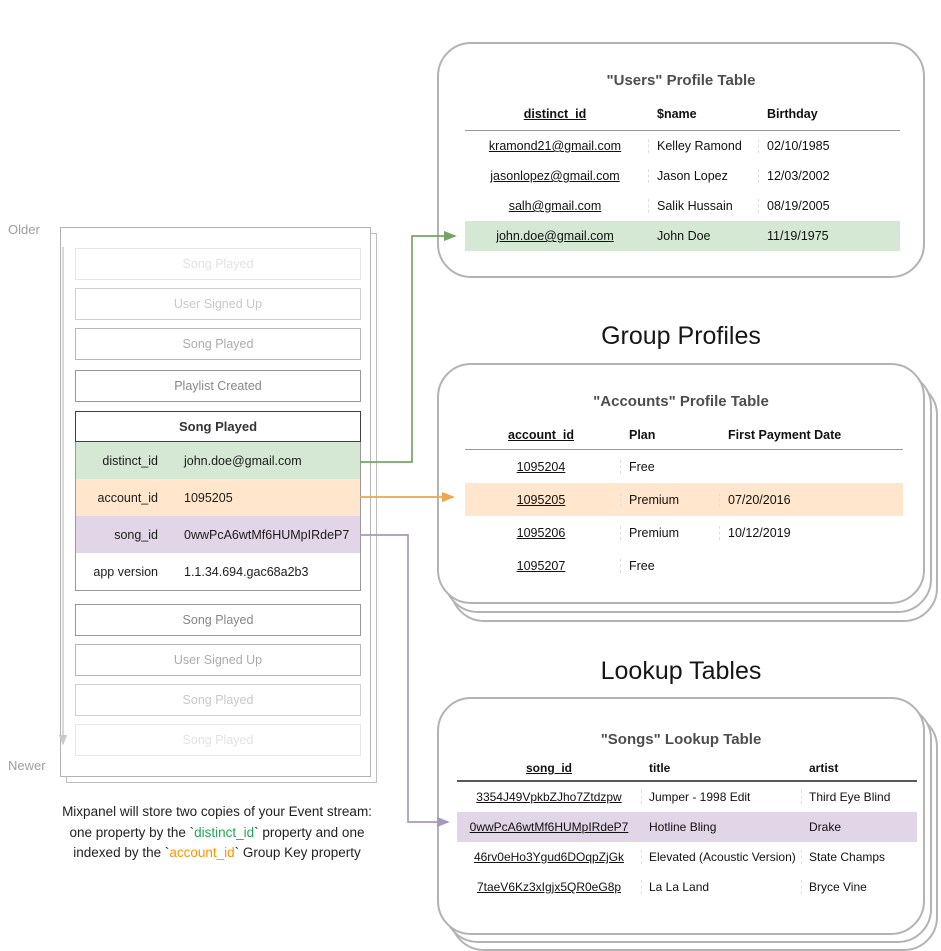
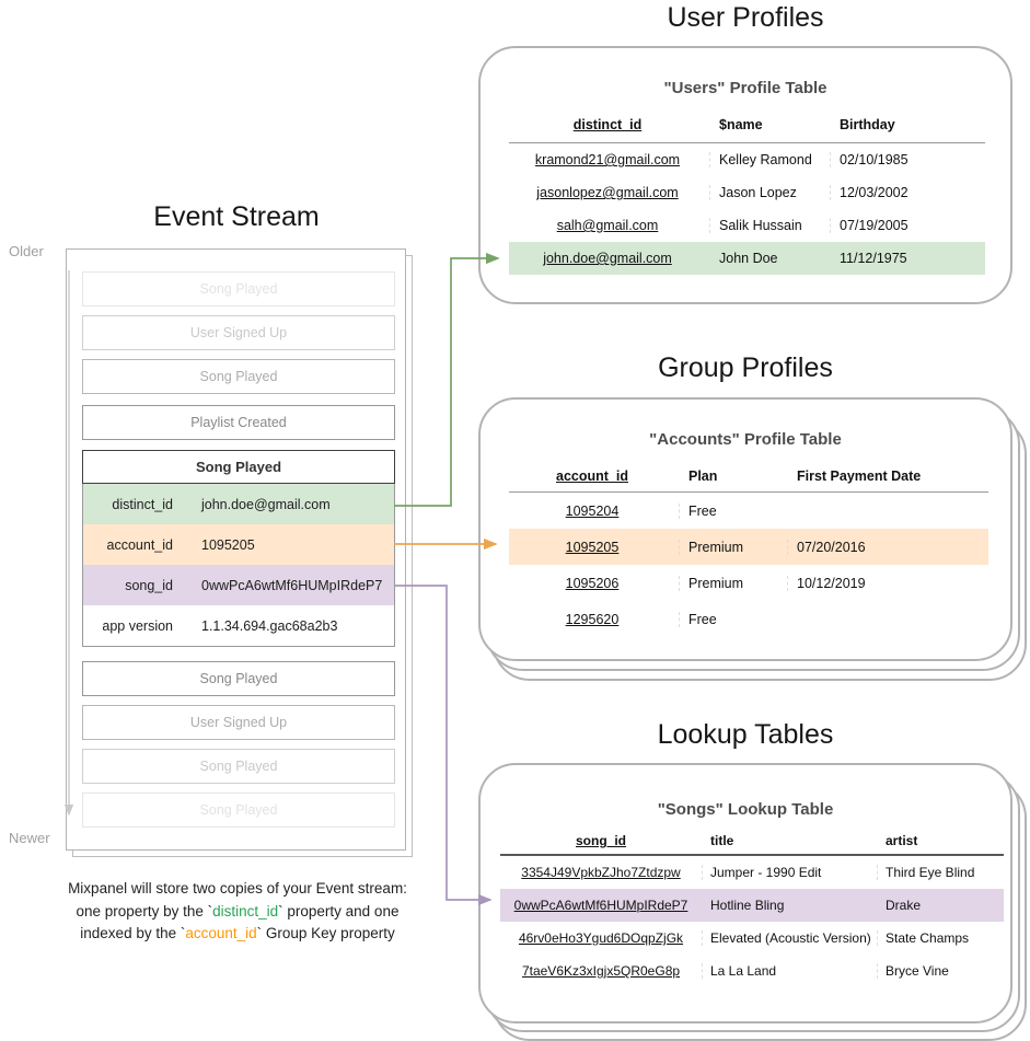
+ Event Stream
+ User Profiles
  Group Profiles
  Lookup Tables
  Older
  Newer
  Song Played
  User Signed Up
  Song Played
  Playlist Created
  Song Played
  distinct_id
  john.doe@gmail.com
  account_id
  1095205
  song_id
  0wwPcA6wtMf6HUMpIRdeP7
  app version
  1.1.34.694.gac68a2b3
  Song Played
  User Signed Up
  Song Played
  Song Played
  Mixpanel will store two copies of your Event stream:
  one property by the `distinct_id` property and one
  indexed by the `account_id` Group Key property
  "Users" Profile Table
  distinct_id
  $name
  Birthday
  kramond21@gmail.com
  Kelley Ramond
  02/10/1985
  jasonlopez@gmail.com
  Jason Lopez
  12/03/2002
  salh@gmail.com
  Salik Hussain
- 08/19/2005
+ 07/19/2005
  john.doe@gmail.com
  John Doe
- 11/19/1975
+ 11/12/1975
  "Accounts" Profile Table
  account_id
  Plan
  First Payment Date
  1095204
  Free
  1095205
  Premium
  07/20/2016
  1095206
  Premium
  10/12/2019
- 1095207
+ 1295620
  Free
  "Songs" Lookup Table
  song_id
  title
  artist
  3354J49VpkbZJho7Ztdzpw
- Jumper - 1998 Edit
+ Jumper - 1990 Edit
  Third Eye Blind
  0wwPcA6wtMf6HUMpIRdeP7
  Hotline Bling
  Drake
  46rv0eHo3Ygud6DOqpZjGk
  Elevated (Acoustic Version)
  State Champs
  7taeV6Kz3xIgjx5QR0eG8p
  La La Land
  Bryce Vine
